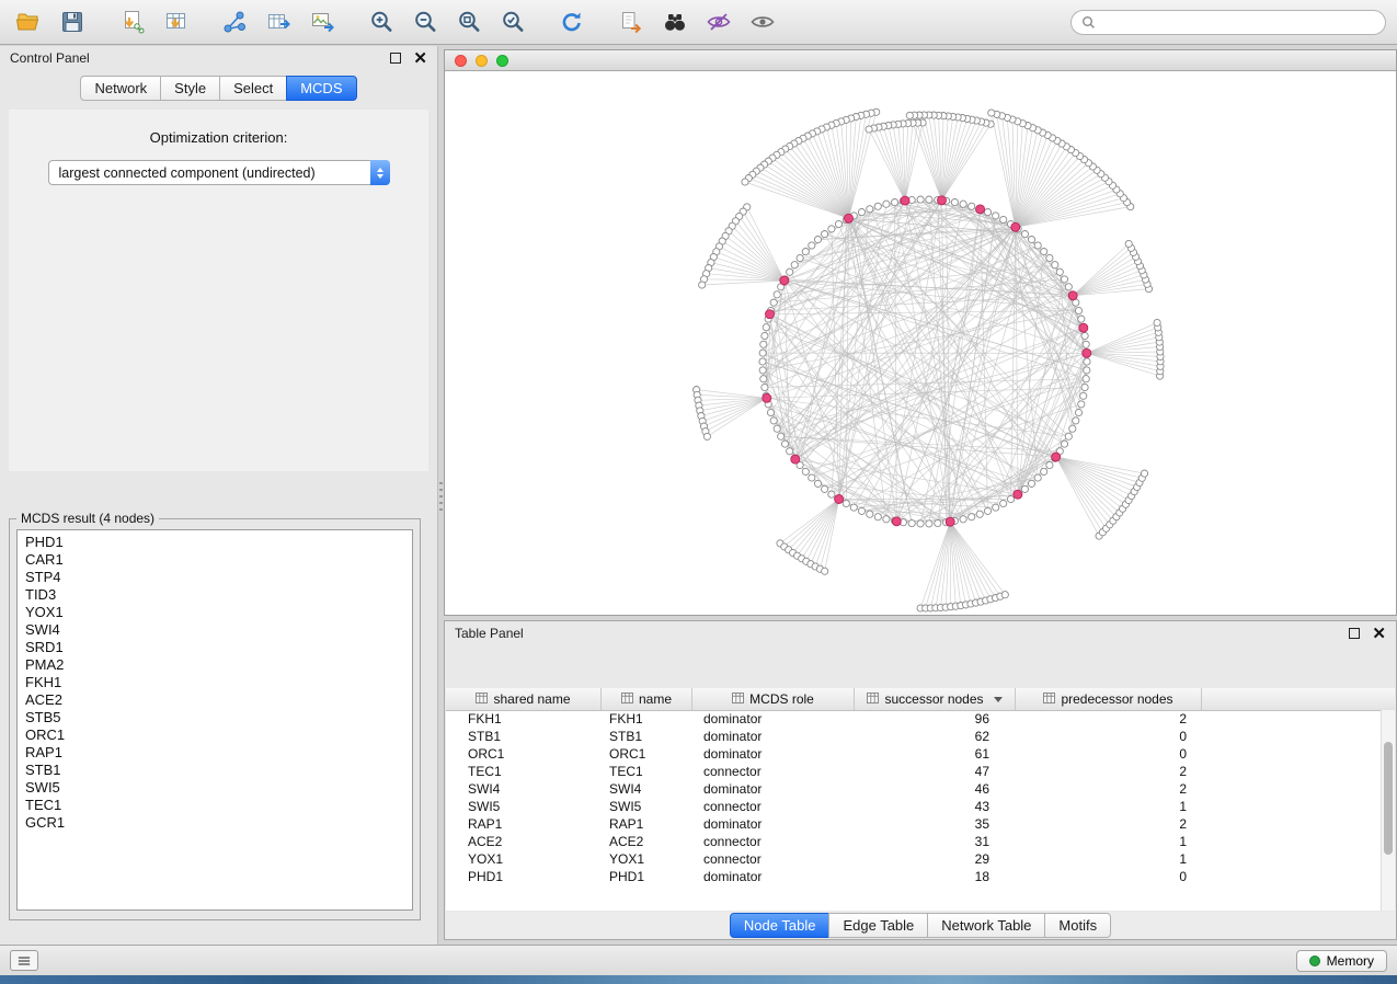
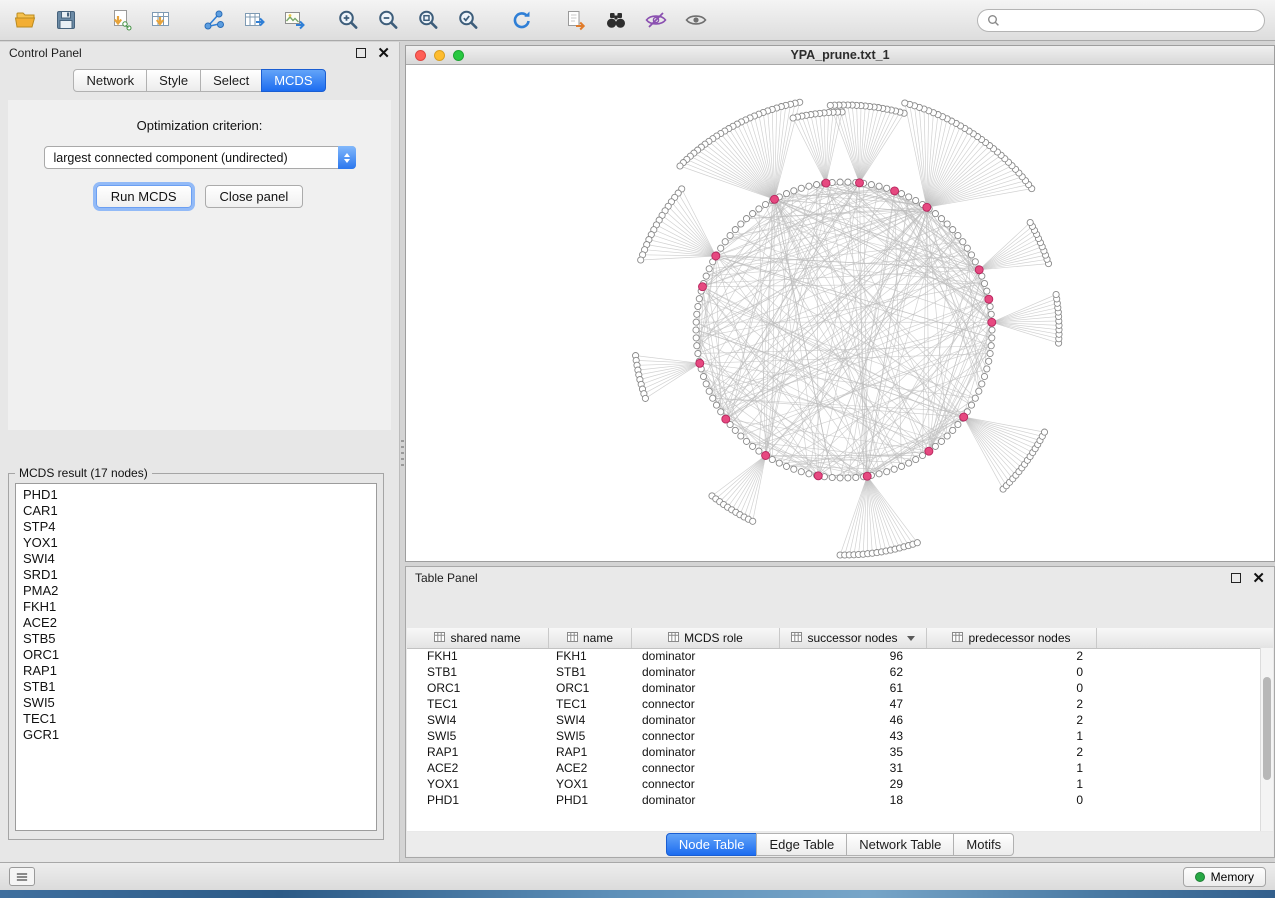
  Control Panel
  ✕
  Network
  Style
  Select
  MCDS
  Optimization criterion:
  largest connected component (undirected)
+ Run MCDS
+ Close panel
- MCDS result (4 nodes)
+ MCDS result (17 nodes)
  PHD1
  CAR1
  STP4
- TID3
  YOX1
  SWI4
  SRD1
  PMA2
  FKH1
  ACE2
  STB5
  ORC1
  RAP1
  STB1
  SWI5
  TEC1
  GCR1
+ YPA_prune.txt_1
  Table Panel
  ✕
  shared name
  name
  MCDS role
  successor nodes
  predecessor nodes
  FKH1
  FKH1
  dominator
  96
  2
  STB1
  STB1
  dominator
  62
  0
  ORC1
  ORC1
  dominator
  61
  0
  TEC1
  TEC1
  connector
  47
  2
  SWI4
  SWI4
  dominator
  46
  2
  SWI5
  SWI5
  connector
  43
  1
  RAP1
  RAP1
  dominator
  35
  2
  ACE2
  ACE2
  connector
  31
  1
  YOX1
  YOX1
  connector
  29
  1
  PHD1
  PHD1
  dominator
  18
  0
  Node Table
  Edge Table
  Network Table
  Motifs
  Memory
